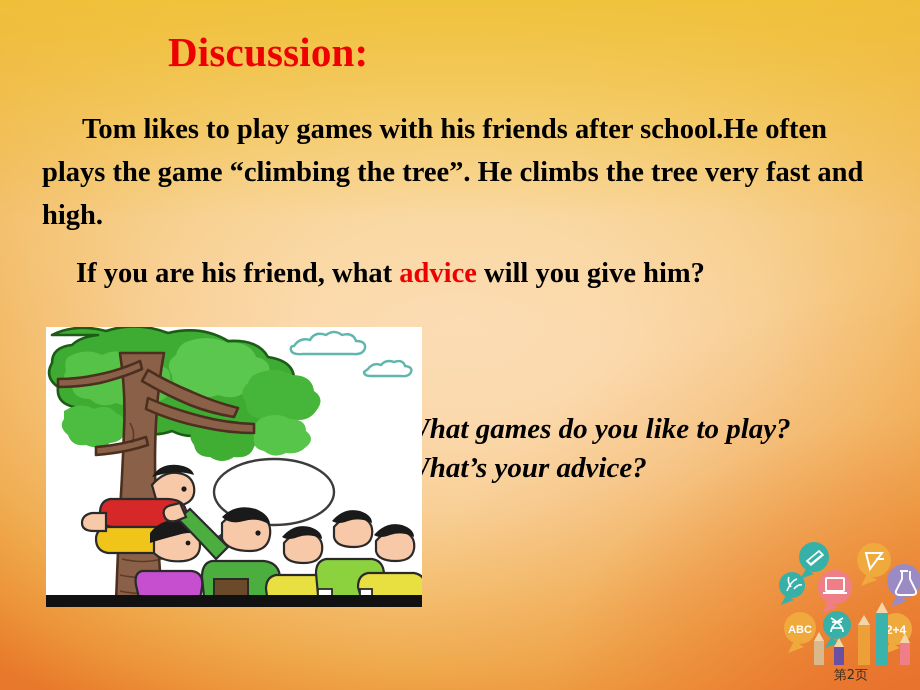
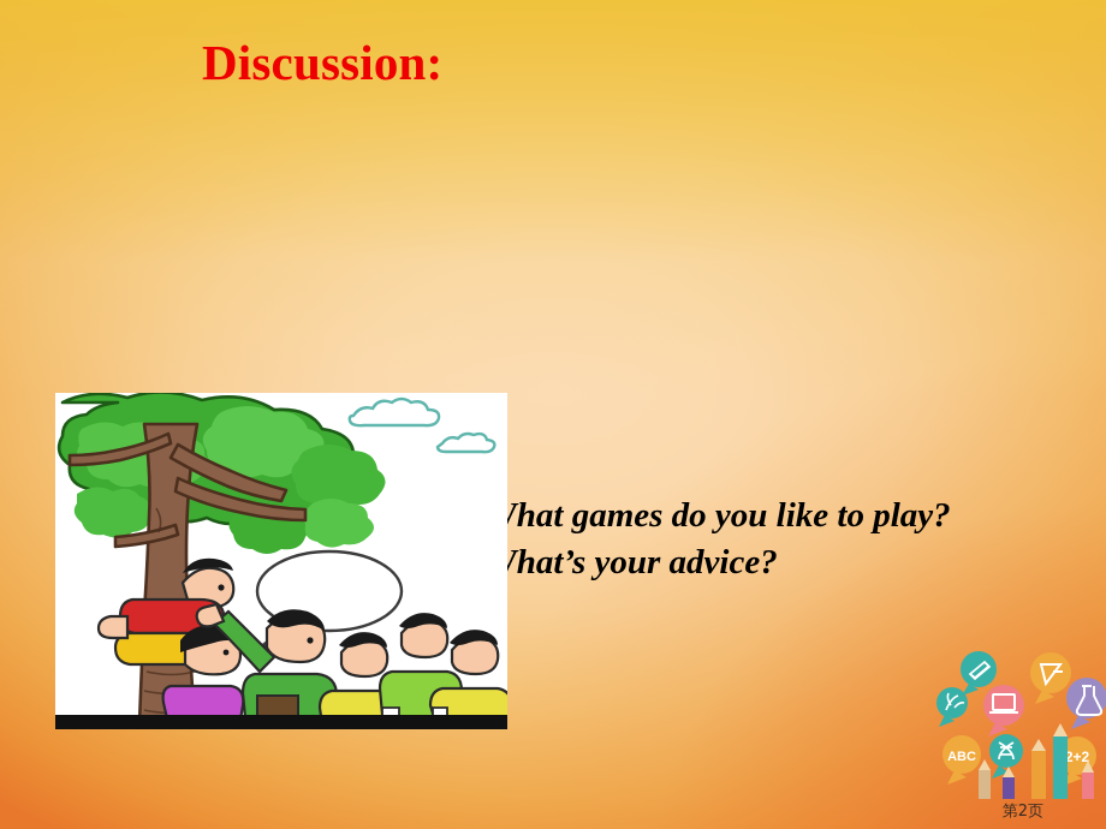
  Discussion:
- Tom likes to play games with his friends after school.He often plays the game “climbing the tree”. He climbs the tree very fast and high.
- If you are his friend, what advice will you give him?
  hat games do you like to play?
  hat’s your advice?
  ABC
- 2+4
+ 2+2
  第2页
